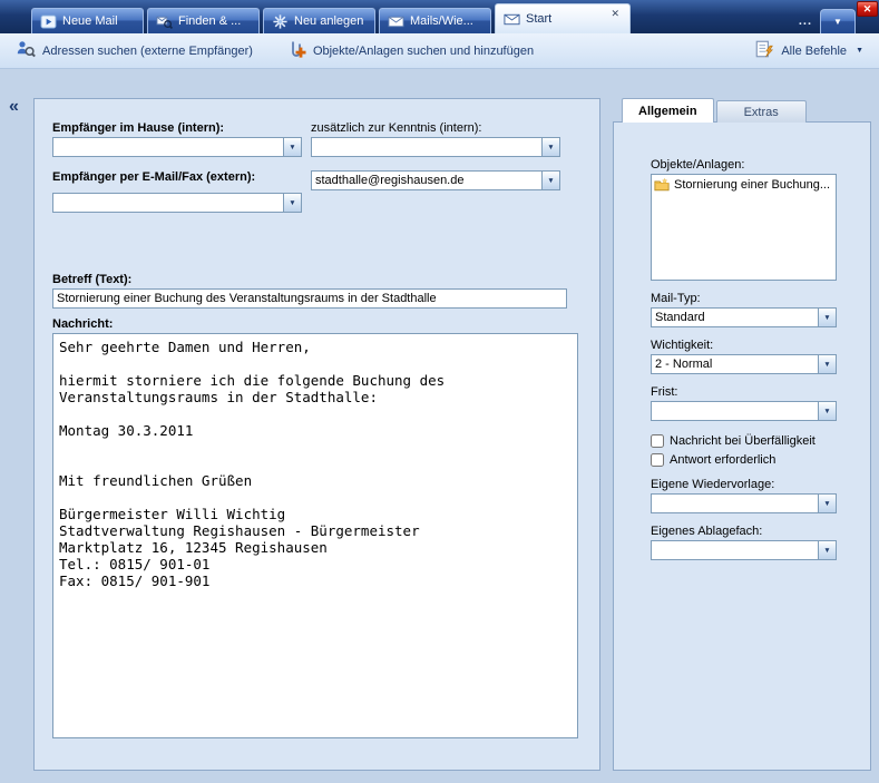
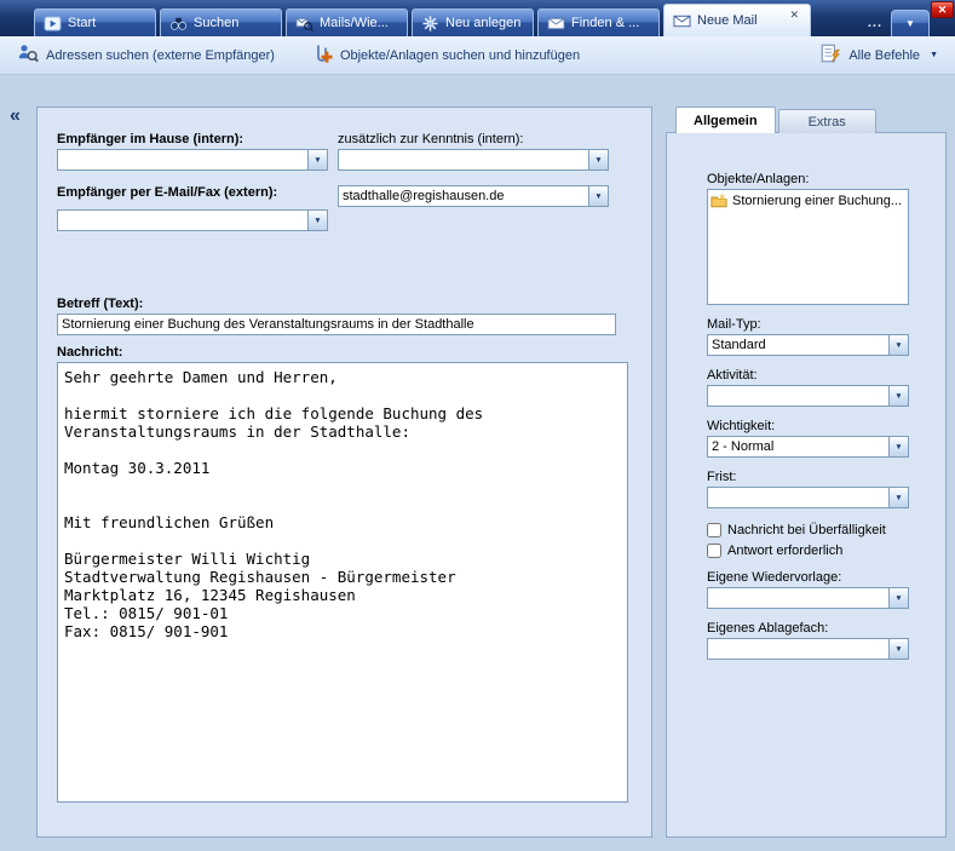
- Neue Mail
+ Start
+ Suchen
- Finden & ...
+ Mails/Wie...
  Neu anlegen
- Mails/Wie...
+ Finden & ...
- Start
+ Neue Mail
  ...
  Adressen suchen (externe Empfänger)
  Objekte/Anlagen suchen und hinzufügen
  Alle Befehle
  Empfänger im Hause (intern):
  zusätzlich zur Kenntnis (intern):
  Empfänger per E-Mail/Fax (extern):
  stadthalle@regishausen.de
  Betreff (Text):
  Stornierung einer Buchung des Veranstaltungsraums in der Stadthalle
  Nachricht:
  Sehr geehrte Damen und Herren,
  hiermit storniere ich die folgende Buchung des
  Veranstaltungsraums in der Stadthalle:
  Montag 30.3.2011
  Mit freundlichen Grüßen
  Bürgermeister Willi Wichtig
  Stadtverwaltung Regishausen - Bürgermeister
  Marktplatz 16, 12345 Regishausen
  Tel.: 0815/ 901-01
  Fax: 0815/ 901-901
  Allgemein
  Extras
  Objekte/Anlagen:
  Stornierung einer Buchung...
  Mail-Typ:
  Standard
+ Aktivität:
  Wichtigkeit:
  2 - Normal
  Frist:
  Nachricht bei Überfälligkeit
  Antwort erforderlich
  Eigene Wiedervorlage:
  Eigenes Ablagefach:
